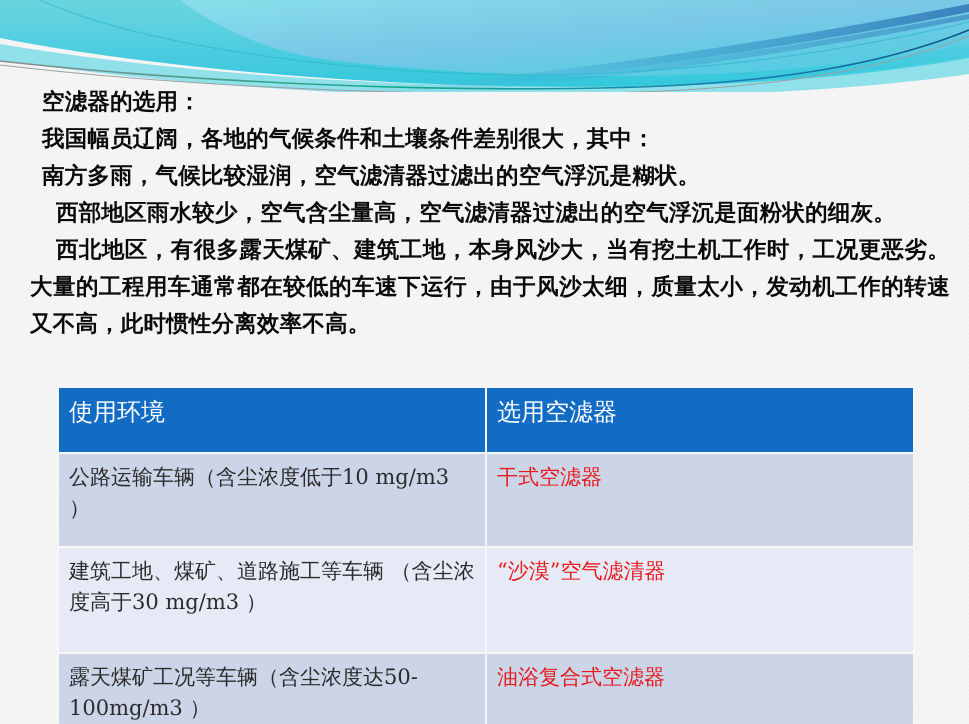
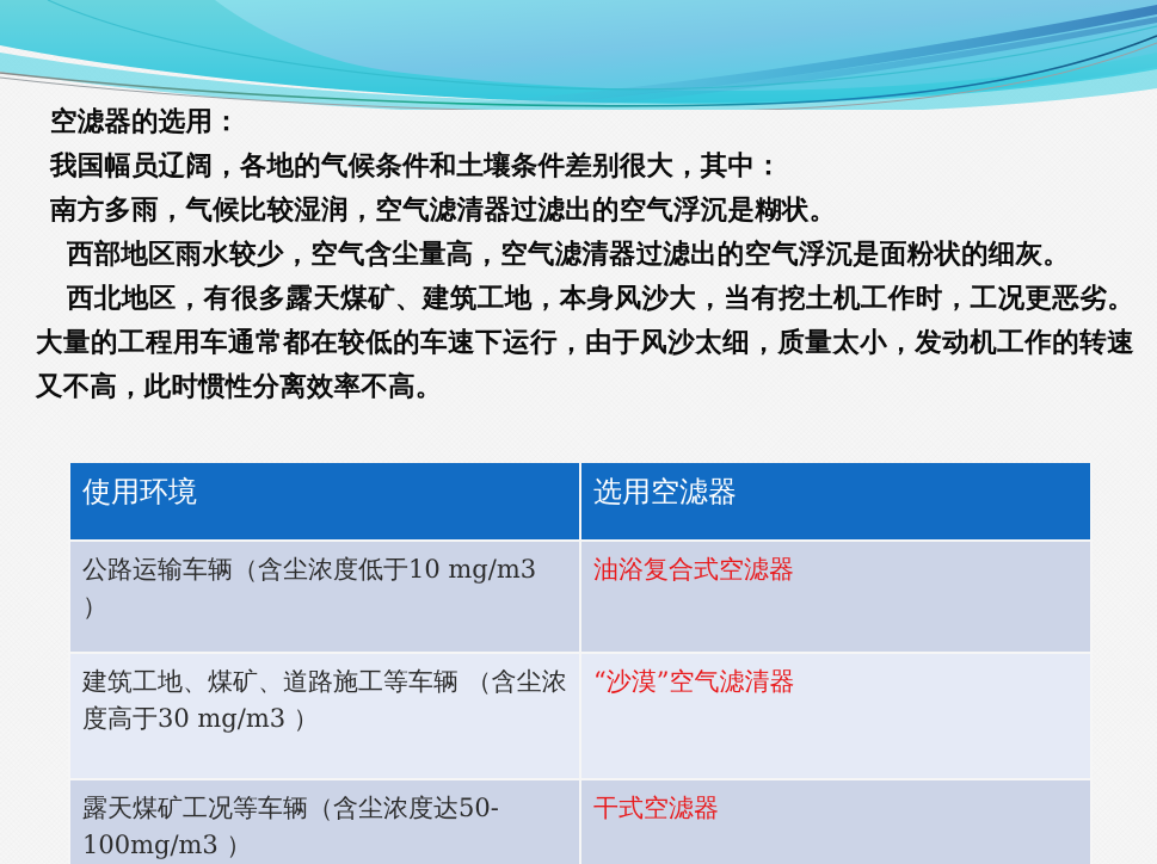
  空滤器的选用：
  我国幅员辽阔，各地的气候条件和土壤条件差别很大，其中：
  南方多雨，气候比较湿润，空气滤清器过滤出的空气浮沉是糊状。
  西部地区雨水较少，空气含尘量高，空气滤清器过滤出的空气浮沉是面粉状的细灰。
  西北地区，有很多露天煤矿、建筑工地，本身风沙大，当有挖土机工作时，工况更恶劣。大量的工程用车通常都在较低的车速下运行，由于风沙太细，质量太小，发动机工作的转速又不高，此时惯性分离效率不高。
  使用环境	选用空滤器
- 公路运输车辆（含尘浓度低于10 mg/m3 ）	干式空滤器
+ 公路运输车辆（含尘浓度低于10 mg/m3 ）	油浴复合式空滤器
  建筑工地、煤矿、道路施工等车辆 （含尘浓度高于30 mg/m3 ）	“沙漠”空气滤清器
- 露天煤矿工况等车辆（含尘浓度达50-100mg/m3 ）	油浴复合式空滤器
+ 露天煤矿工况等车辆（含尘浓度达50-100mg/m3 ）	干式空滤器
